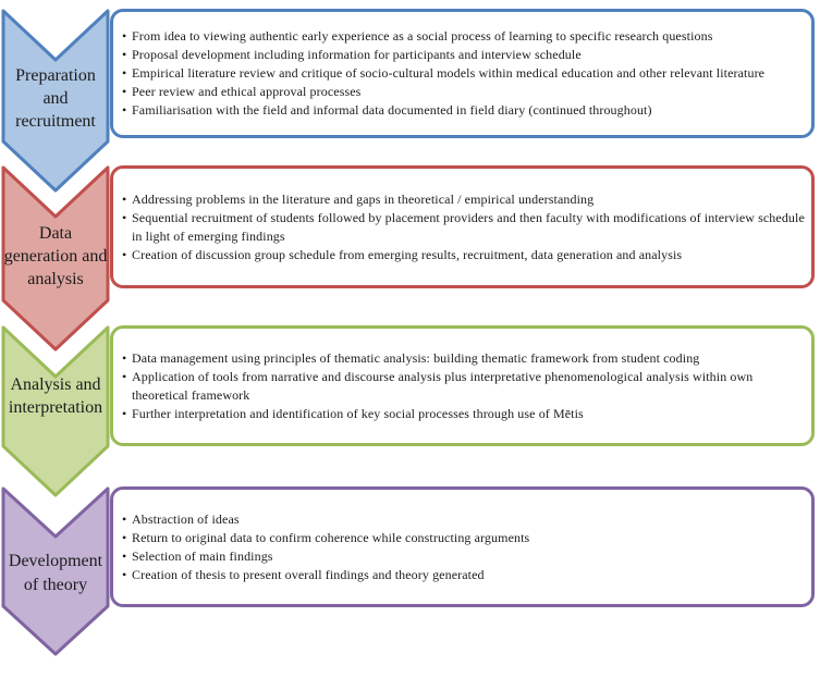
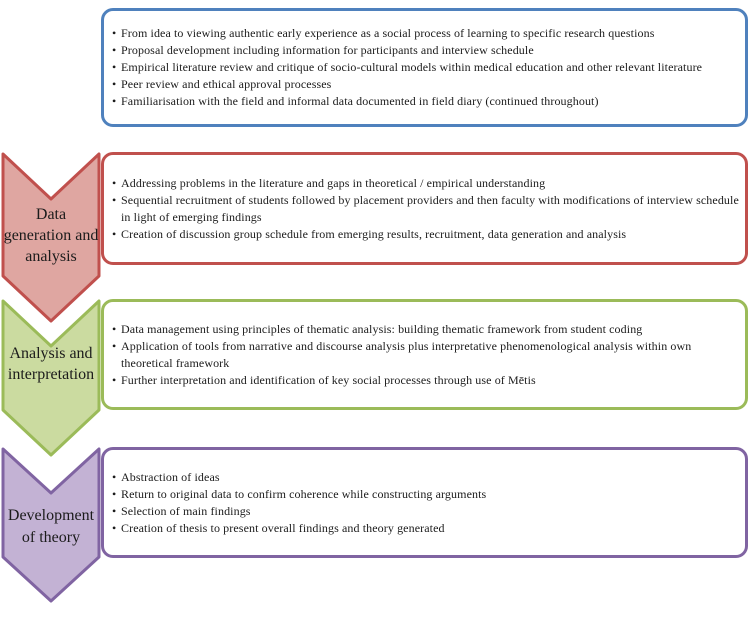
- Preparation and recruitment
  •
  From idea to viewing authentic early experience as a social process of learning to specific research questions
  •
  Proposal development including information for participants and interview schedule
  •
  Empirical literature review and critique of socio-cultural models within medical education and other relevant literature
  •
  Peer review and ethical approval processes
  •
  Familiarisation with the field and informal data documented in field diary (continued throughout)
  Data generation and analysis
  •
  Addressing problems in the literature and gaps in theoretical / empirical understanding
  •
  Sequential recruitment of students followed by placement providers and then faculty with modifications of interview schedule in light of emerging findings
  •
  Creation of discussion group schedule from emerging results, recruitment, data generation and analysis
  Analysis and interpretation
  •
  Data management using principles of thematic analysis: building thematic framework from student coding
  •
  Application of tools from narrative and discourse analysis plus interpretative phenomenological analysis within own theoretical framework
  •
  Further interpretation and identification of key social processes through use of Mētis
  Development of theory
  •
  Abstraction of ideas
  •
  Return to original data to confirm coherence while constructing arguments
  •
  Selection of main findings
  •
  Creation of thesis to present overall findings and theory generated
